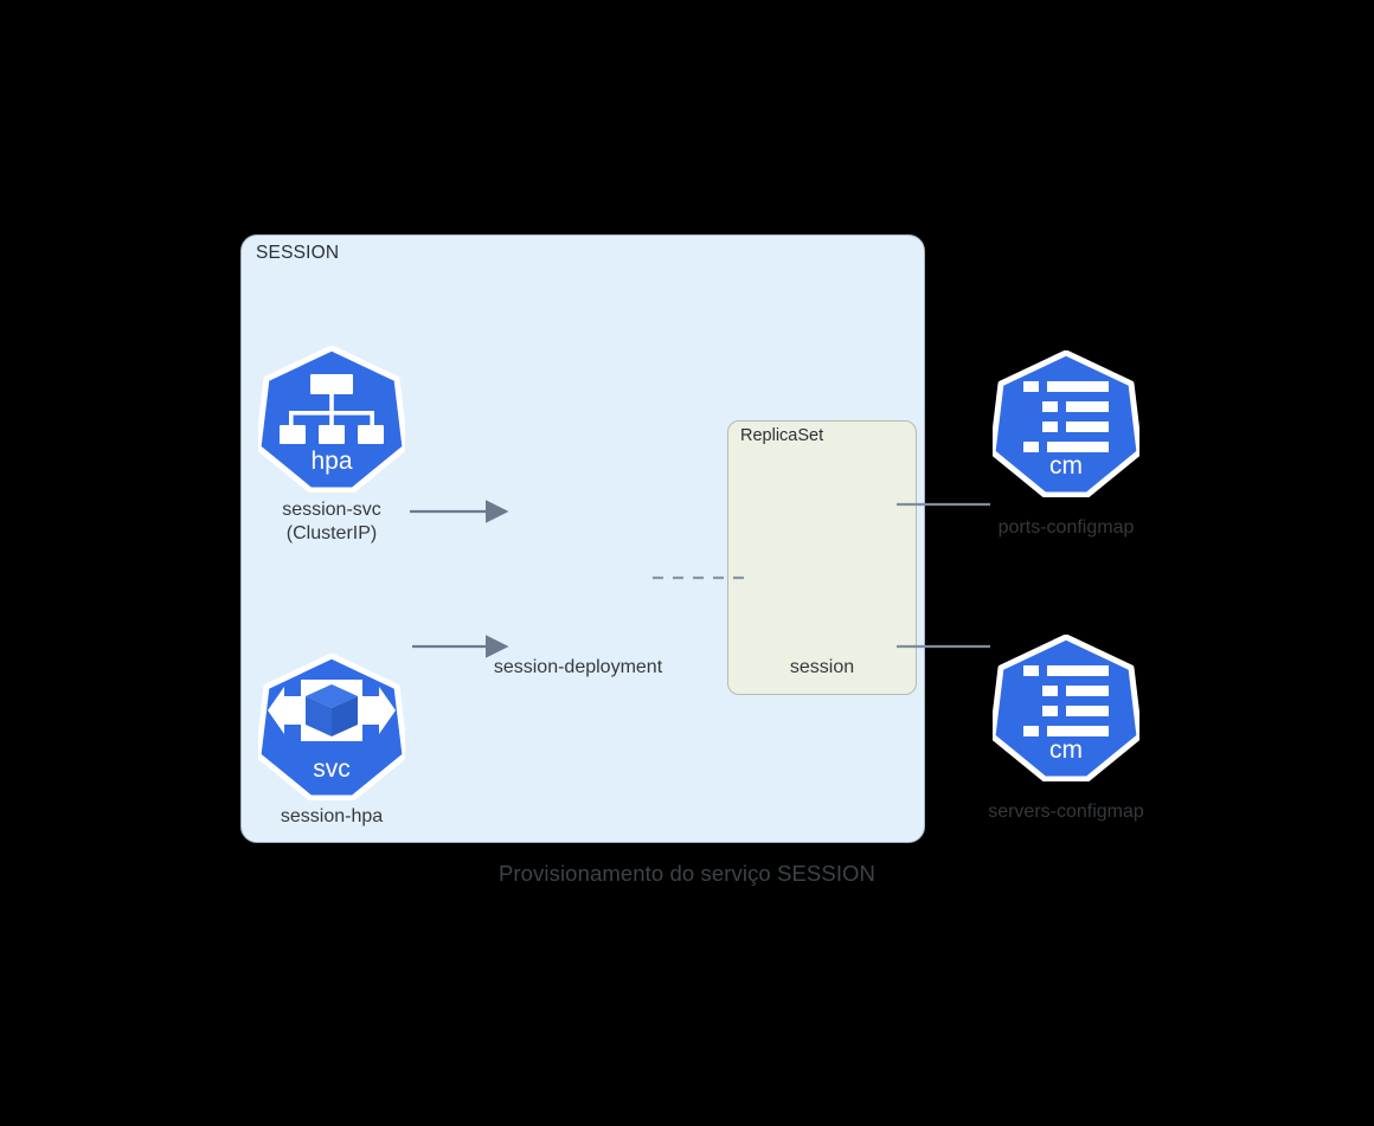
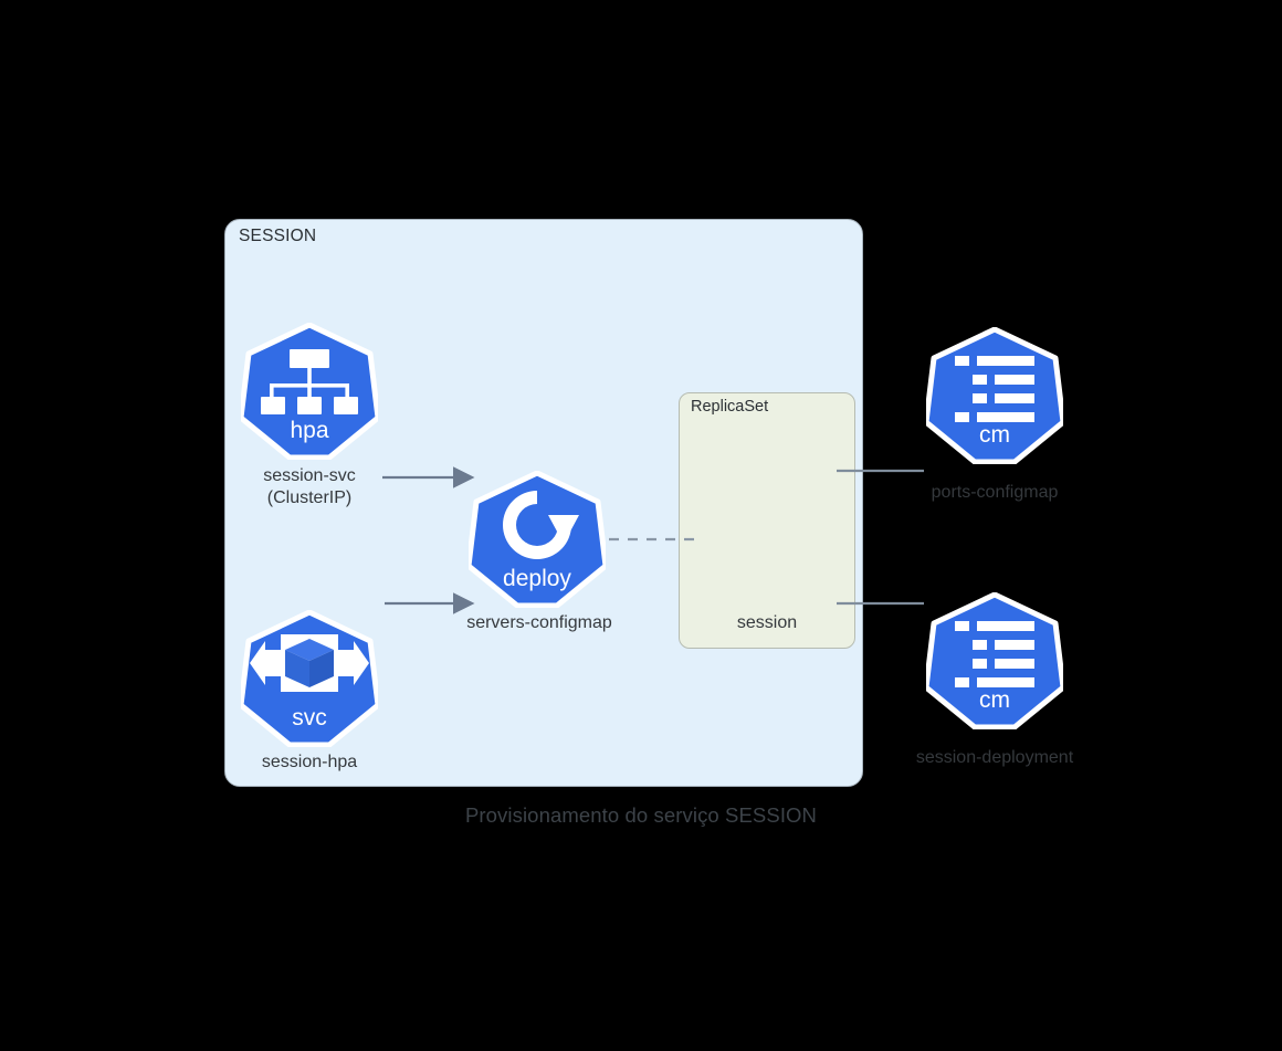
  SESSION
  ReplicaSet
  hpa
  session-svc
  (ClusterIP)
  svc
  session-hpa
+ deploy
- session-deployment
+ servers-configmap
  session
  cm
  ports-configmap
  cm
- servers-configmap
+ session-deployment
  Provisionamento do serviço SESSION
